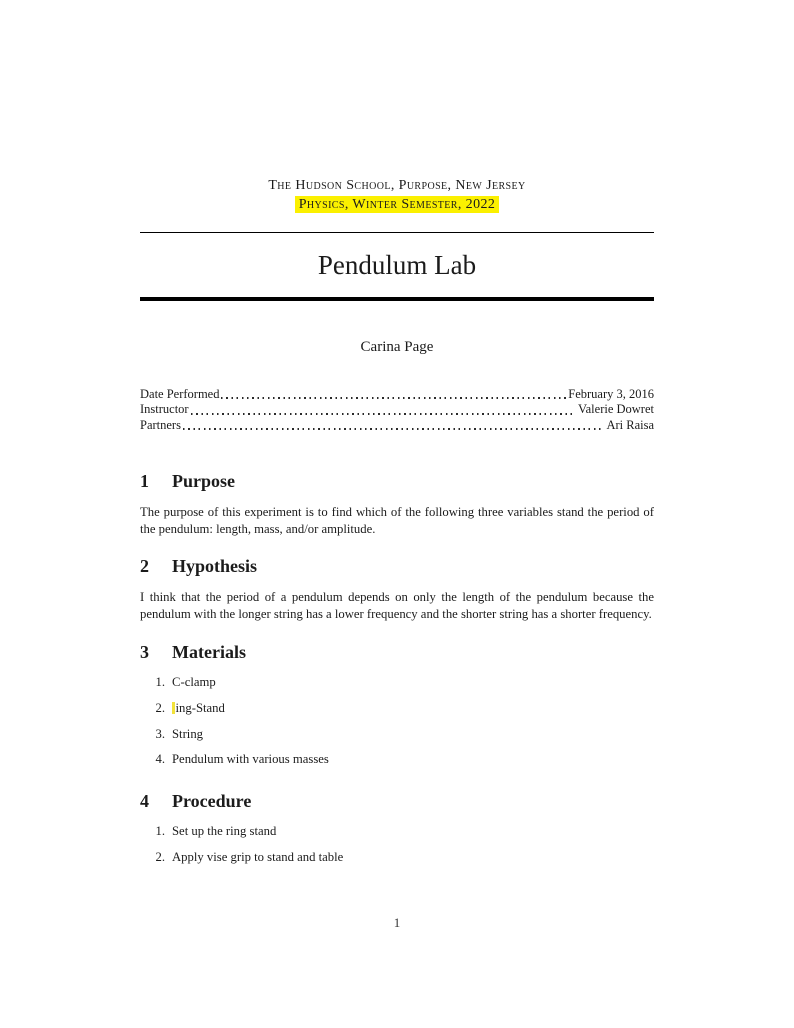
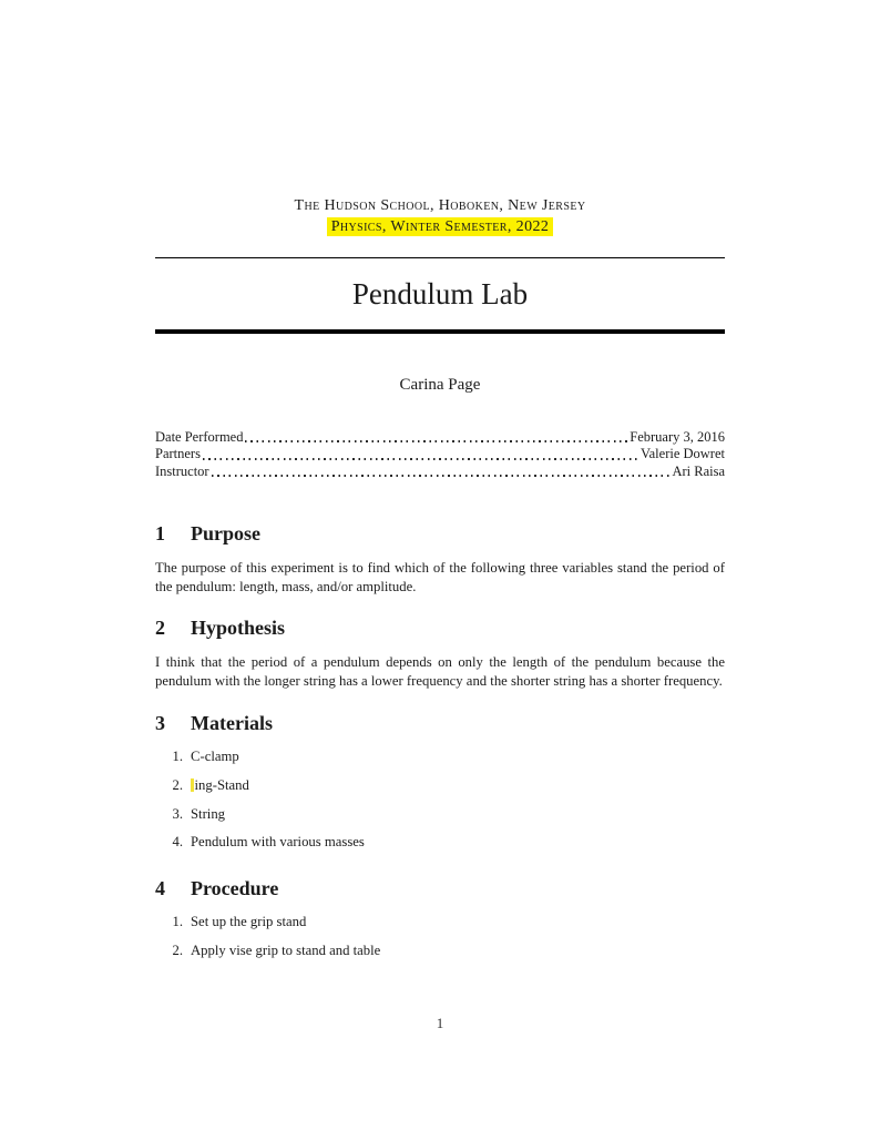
- The Hudson School, Purpose, New Jersey
+ The Hudson School, Hoboken, New Jersey
  Physics, Winter Semester, 2022
  Pendulum Lab
  Carina Page
  Date Performed
  February 3, 2016
- Instructor
+ Partners
  Valerie Dowret
- Partners
+ Instructor
  Ari Raisa
  1 Purpose
  The purpose of this experiment is to find which of the following three variables stand the period of the pendulum: length, mass, and/or amplitude.
  2 Hypothesis
  I think that the period of a pendulum depends on only the length of the pendulum because the pendulum with the longer string has a lower frequency and the shorter string has a shorter frequency.
  3 Materials
  1.
  C-clamp
  2.
  ing-Stand
  3.
  String
  4.
  Pendulum with various masses
  4 Procedure
  1.
- Set up the ring stand
+ Set up the grip stand
  2.
  Apply vise grip to stand and table
  1
